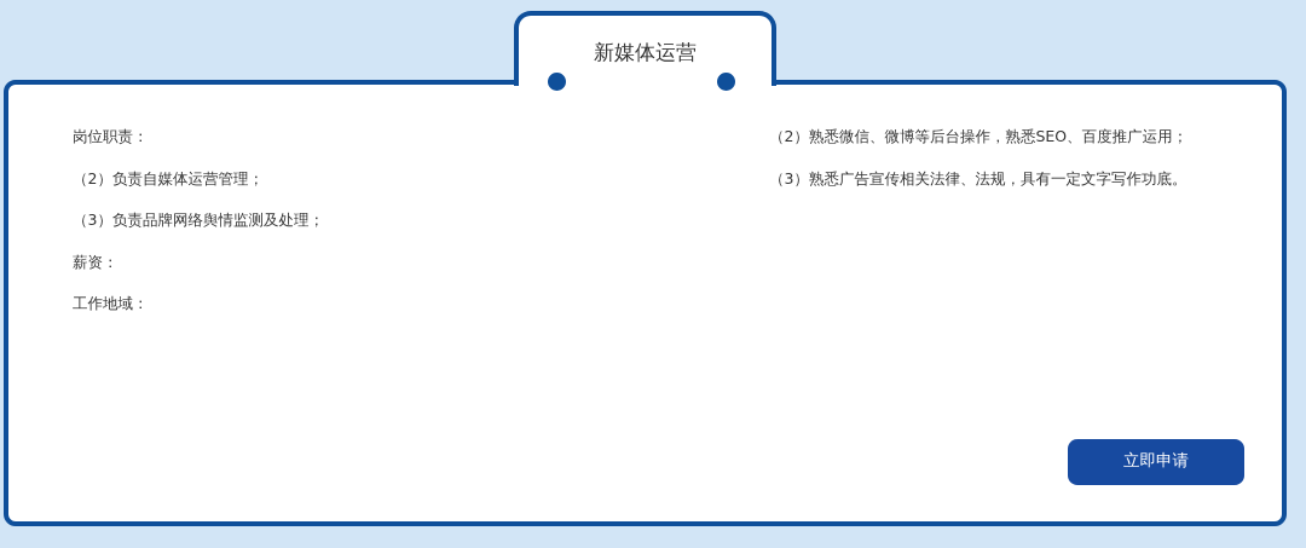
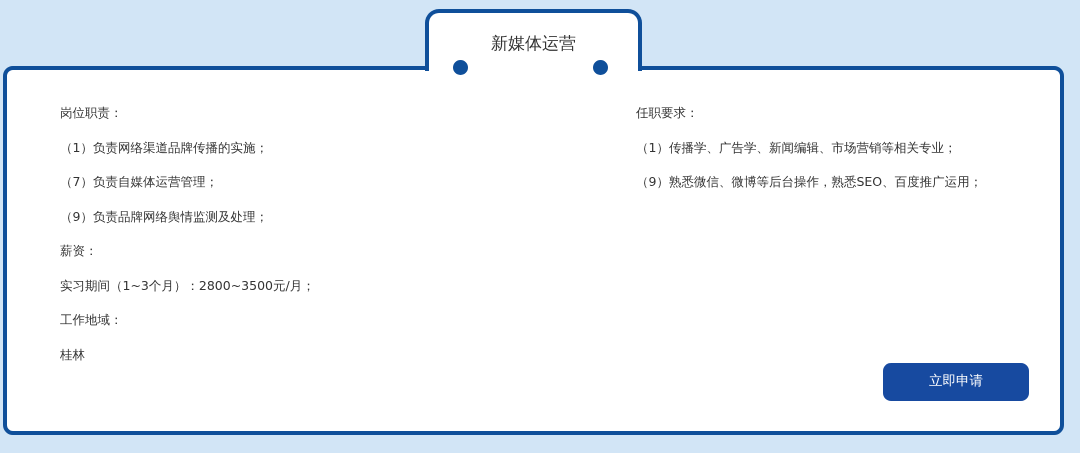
  新媒体运营
  岗位职责：
+ （1）负责网络渠道品牌传播的实施；
- （2）负责自媒体运营管理；
+ （7）负责自媒体运营管理；
- （3）负责品牌网络舆情监测及处理；
+ （9）负责品牌网络舆情监测及处理；
  薪资：
+ 实习期间（1~3个月）：2800~3500元/月；
  工作地域：
+ 桂林
+ 任职要求：
+ （1）传播学、广告学、新闻编辑、市场营销等相关专业；
- （2）熟悉微信、微博等后台操作，熟悉SEO、百度推广运用；
+ （9）熟悉微信、微博等后台操作，熟悉SEO、百度推广运用；
- （3）熟悉广告宣传相关法律、法规，具有一定文字写作功底。
  立即申请
